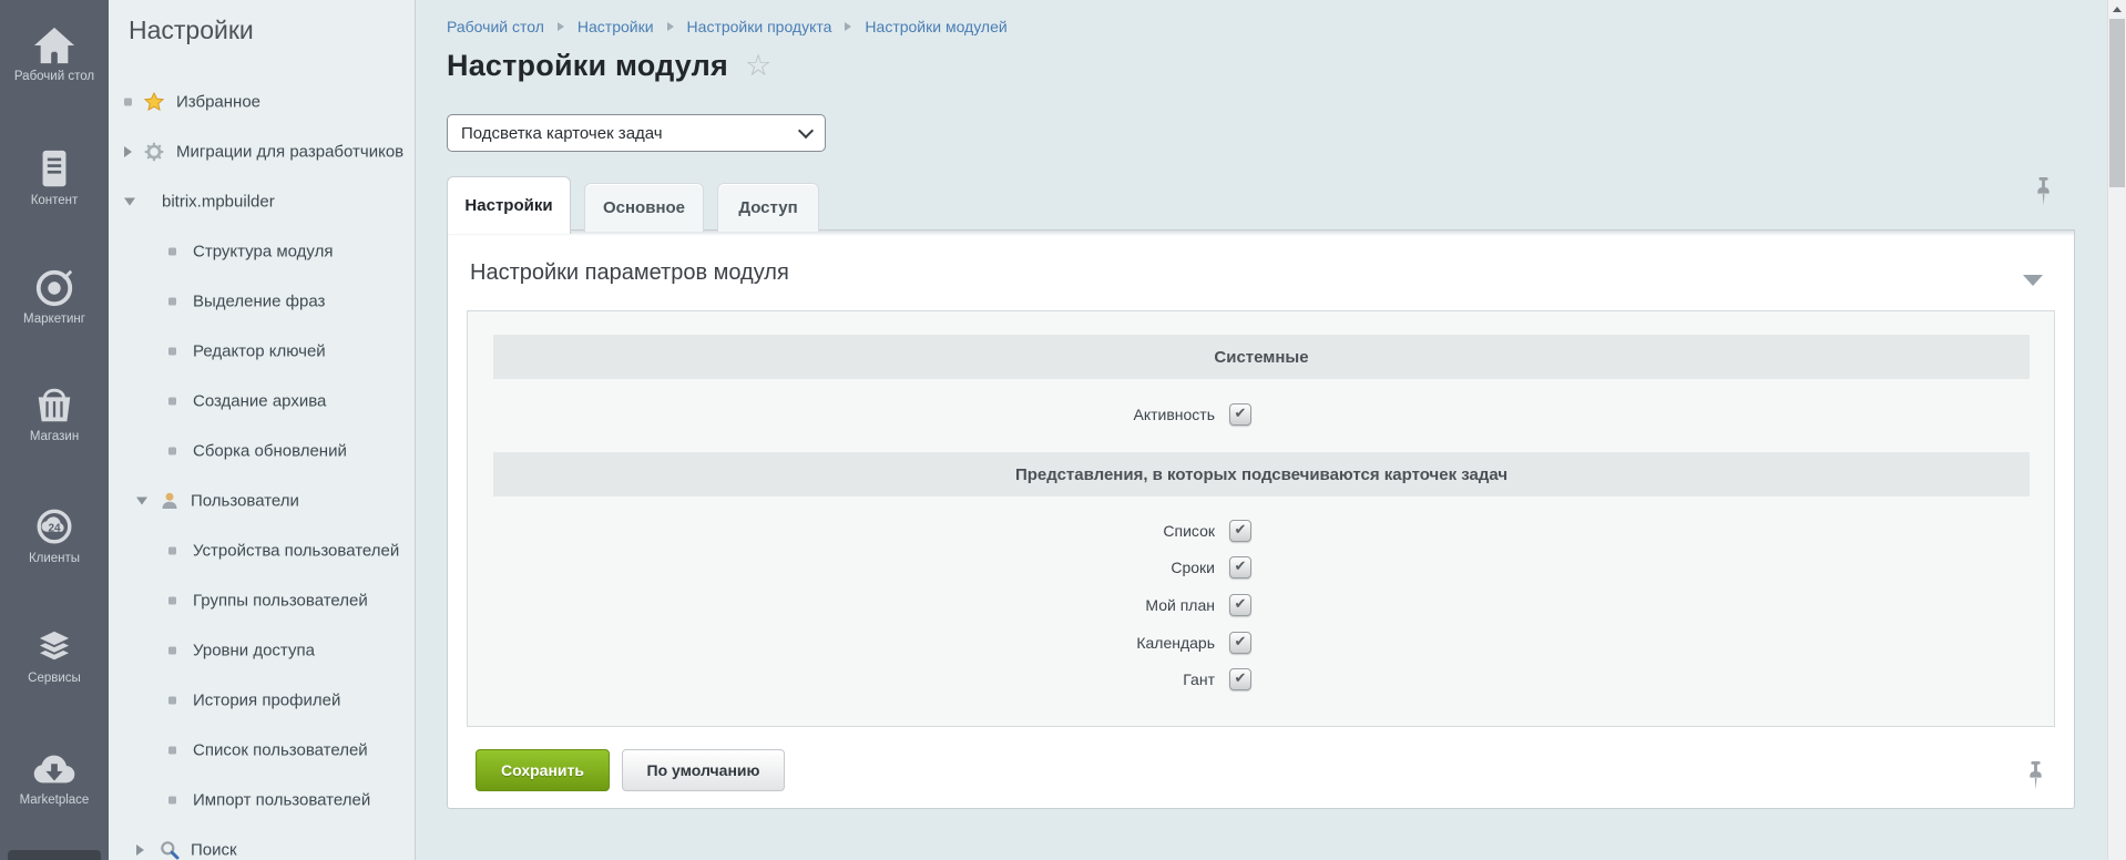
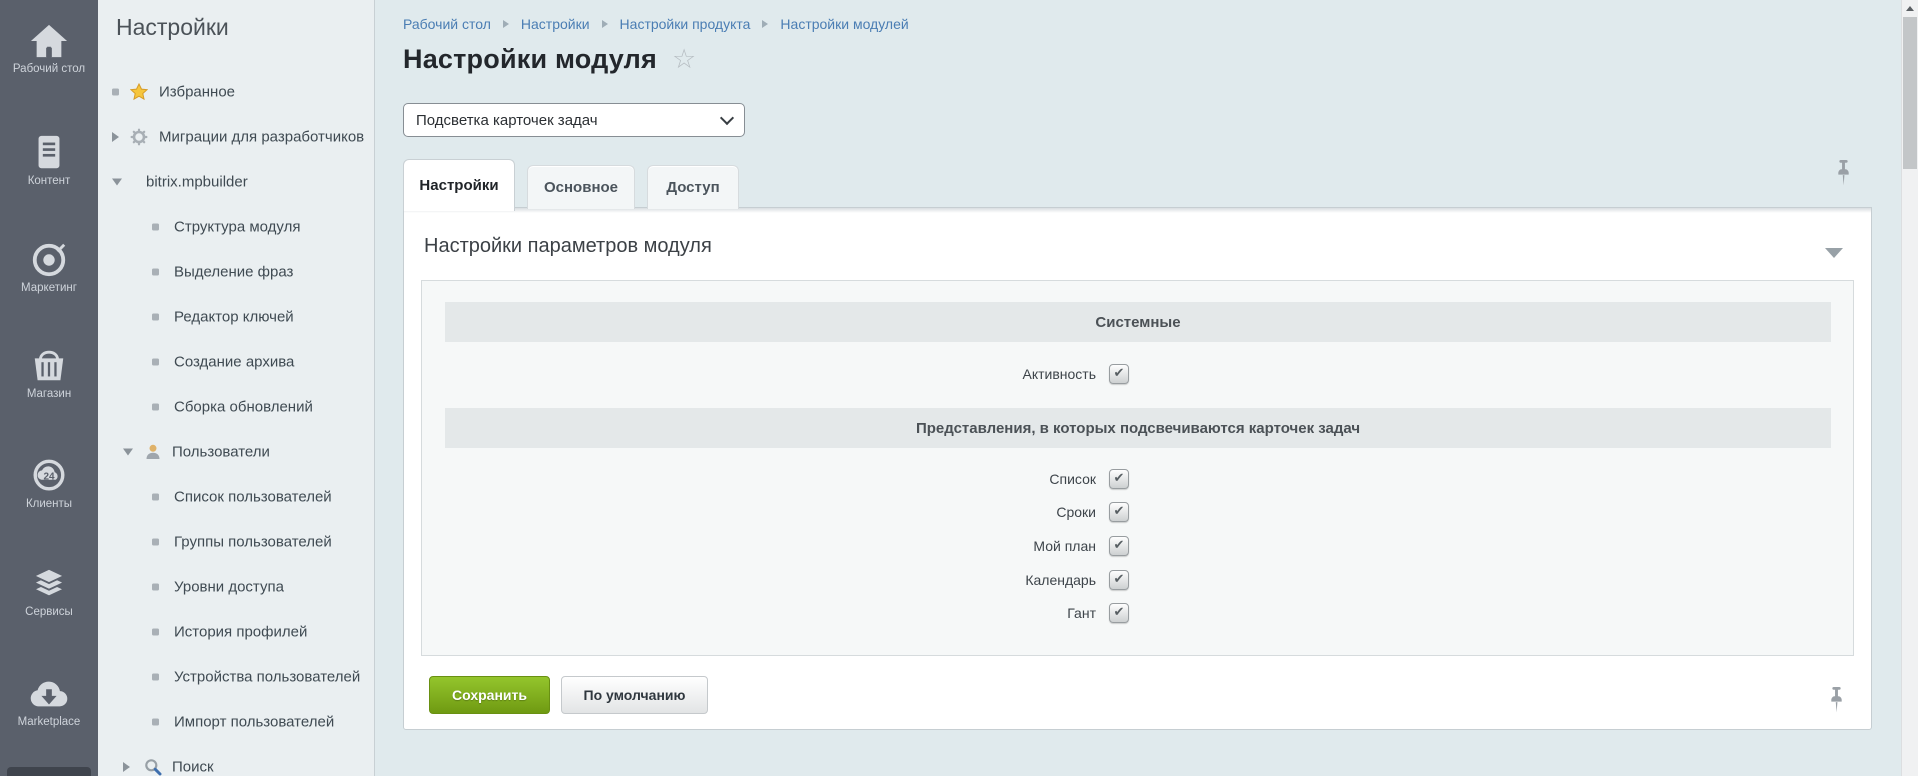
  Рабочий стол
  Контент
  Маркетинг
  Магазин
  24
  Клиенты
  Сервисы
  Marketplace
  Настройки
  Избранное
  Миграции для разработчиков
  bitrix.mpbuilder
  Структура модуля
  Выделение фраз
  Редактор ключей
  Создание архива
  Сборка обновлений
  Пользователи
- Устройства пользователей
+ Список пользователей
  Группы пользователей
  Уровни доступа
  История профилей
- Список пользователей
+ Устройства пользователей
  Импорт пользователей
  Поиск
  Рабочий стол
  Настройки
  Настройки продукта
  Настройки модулей
  Настройки модуля
  ☆
  Подсветка карточек задач
  Настройки
  Основное
  Доступ
  Настройки параметров модуля
  Системные
  Активность
  ✔
  Представления, в которых подсвечиваются карточек задач
  Список
  ✔
  Сроки
  ✔
  Мой план
  ✔
  Календарь
  ✔
  Гант
  ✔
  Сохранить
  По умолчанию
